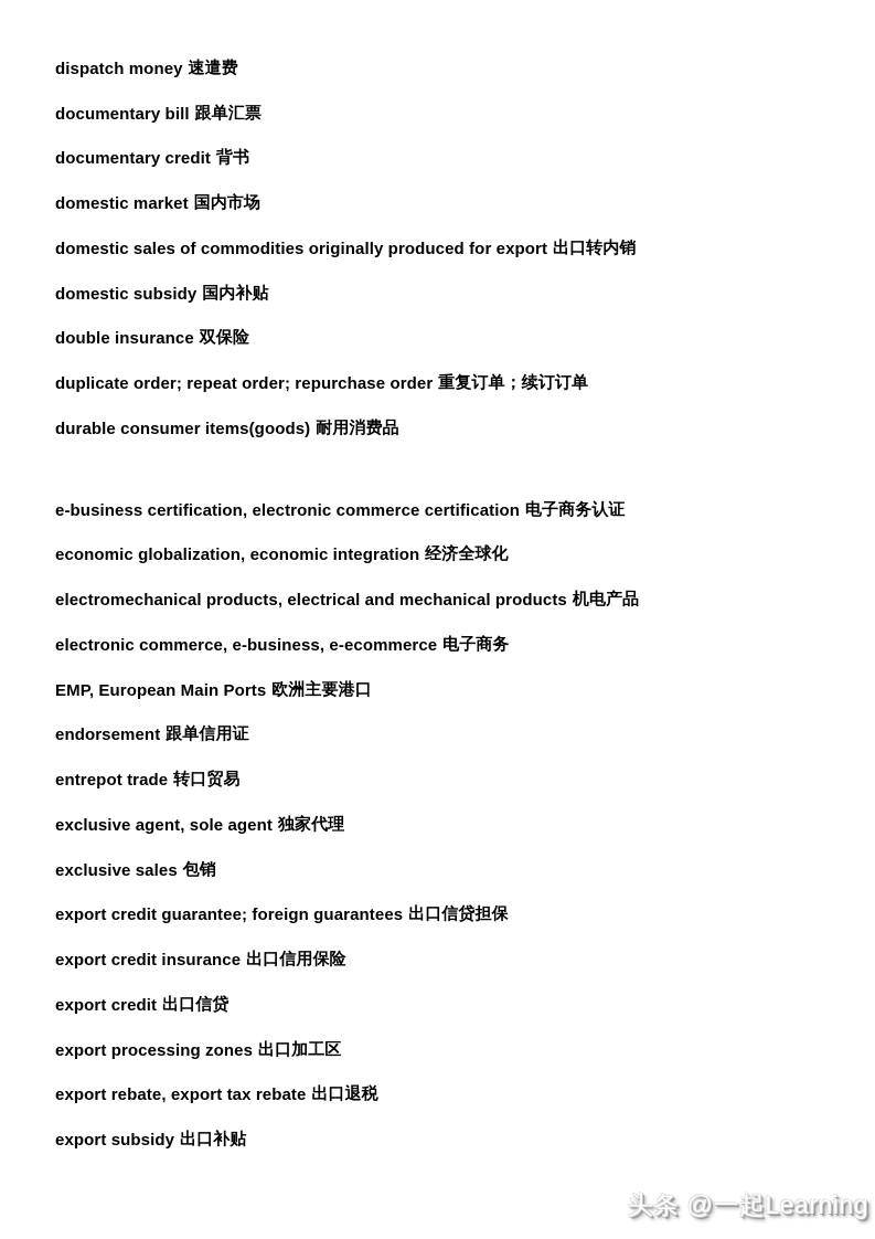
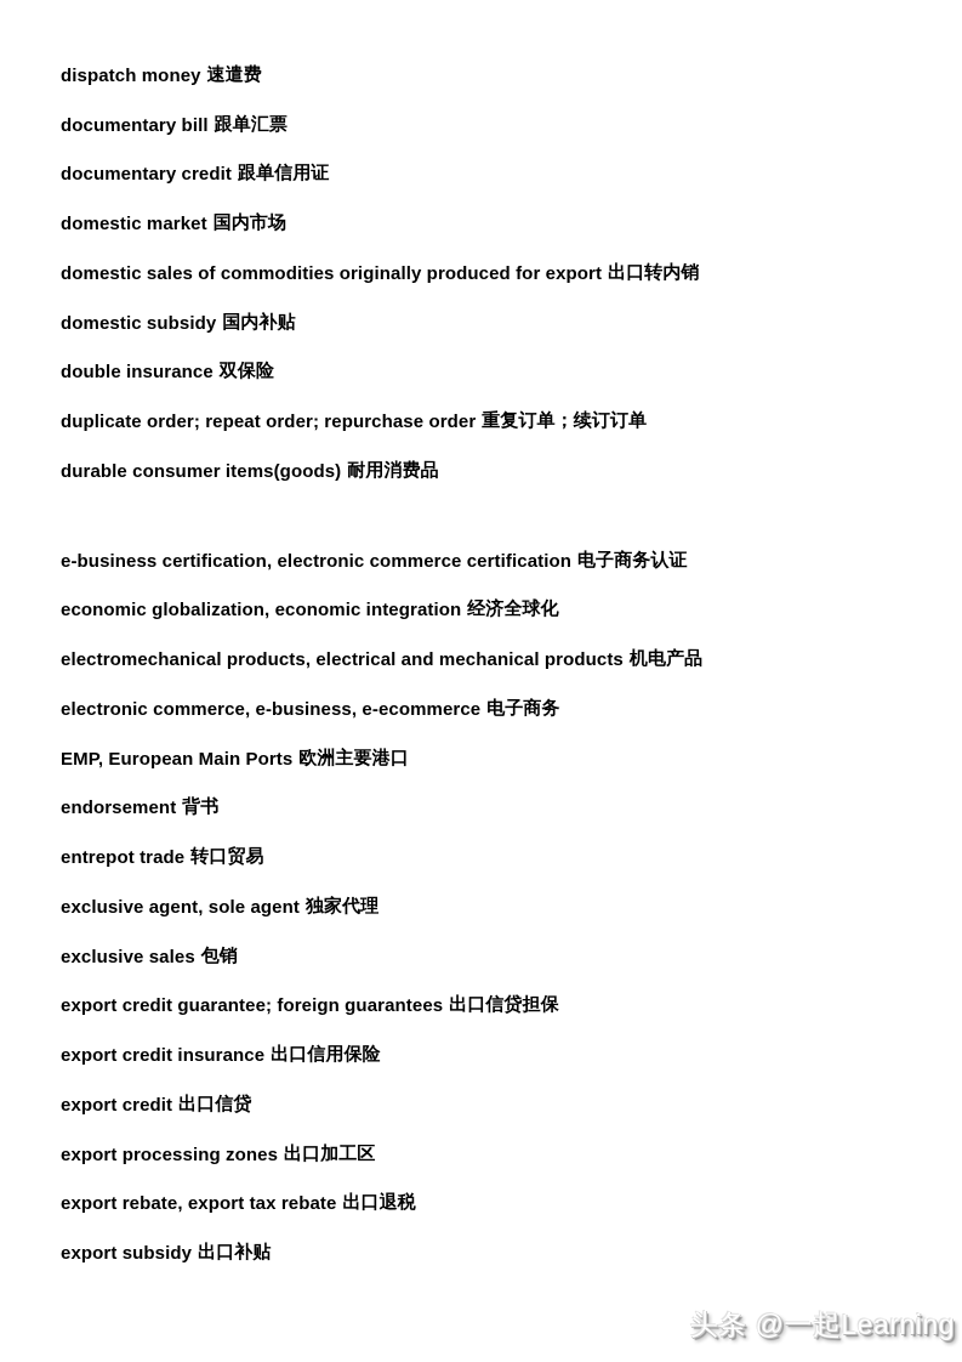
  dispatch money
  速遣费
  documentary bill
  跟单汇票
  documentary credit
- 背书
+ 跟单信用证
  domestic market
  国内市场
  domestic sales of commodities originally produced for export
  出口转内销
  domestic subsidy
  国内补贴
  double insurance
  双保险
  duplicate order; repeat order; repurchase order
  重复订单；续订订单
  durable consumer items(goods)
  耐用消费品
  e-business certification, electronic commerce certification
  电子商务认证
  economic globalization, economic integration
  经济全球化
  electromechanical products, electrical and mechanical products
  机电产品
  electronic commerce, e-business, e-ecommerce
  电子商务
  EMP, European Main Ports
  欧洲主要港口
  endorsement
- 跟单信用证
+ 背书
  entrepot trade
  转口贸易
  exclusive agent, sole agent
  独家代理
  exclusive sales
  包销
  export credit guarantee; foreign guarantees
  出口信贷担保
  export credit insurance
  出口信用保险
  export credit
  出口信贷
  export processing zones
  出口加工区
  export rebate, export tax rebate
  出口退税
  export subsidy
  出口补贴
  头条 @一起Learning
